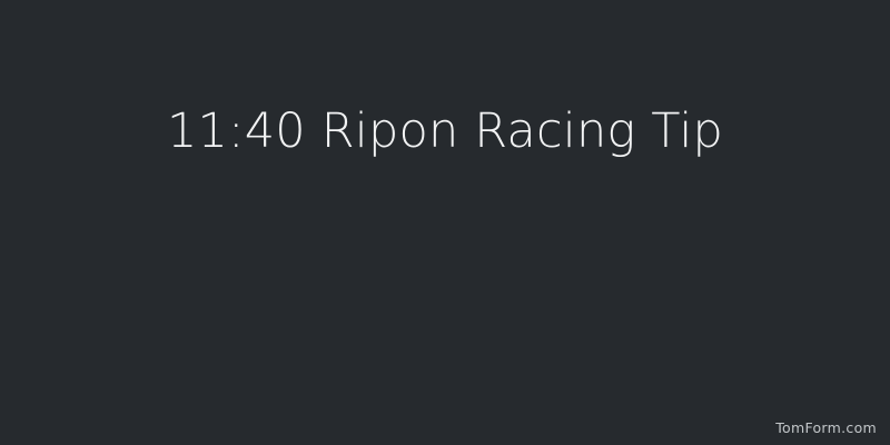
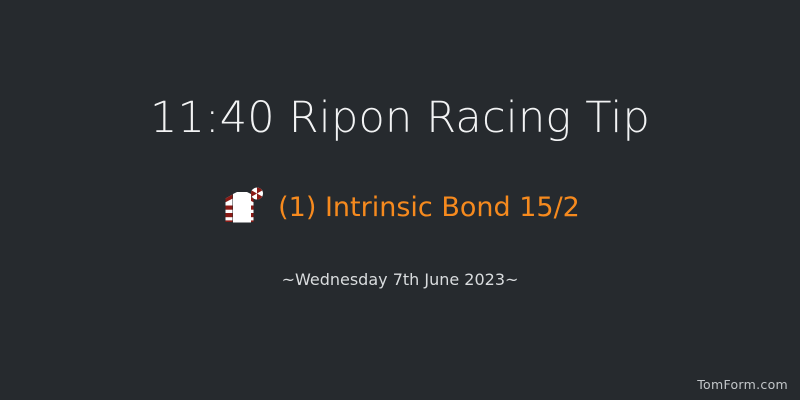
  11:40 Ripon Racing Tip
+ (1) Intrinsic Bond 15/2
+ ~Wednesday 7th June 2023~
  TomForm.com
